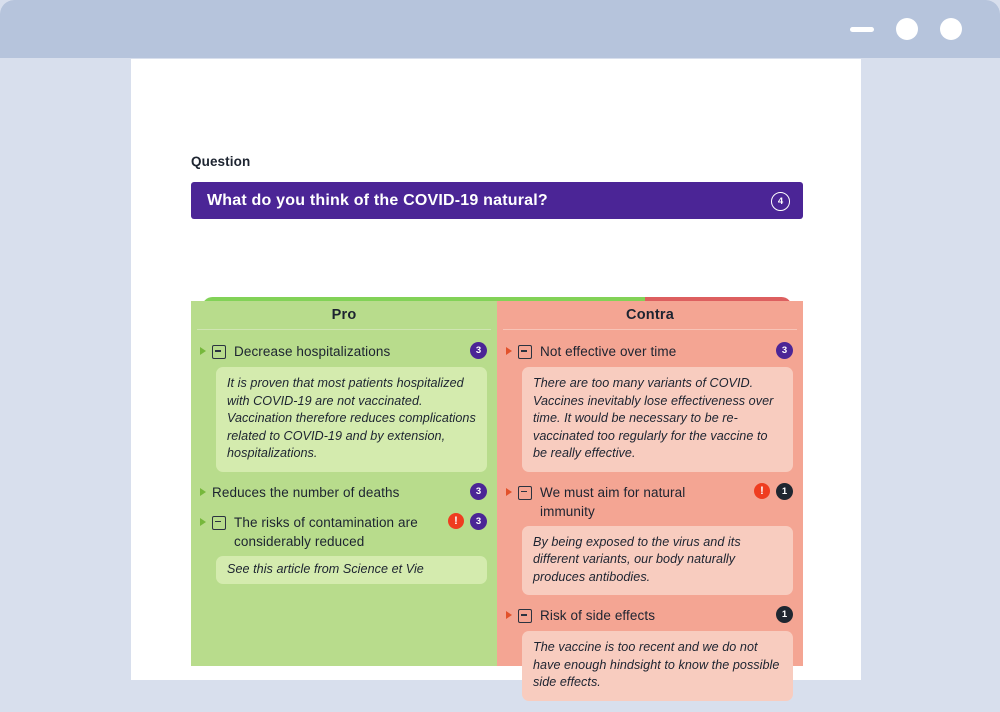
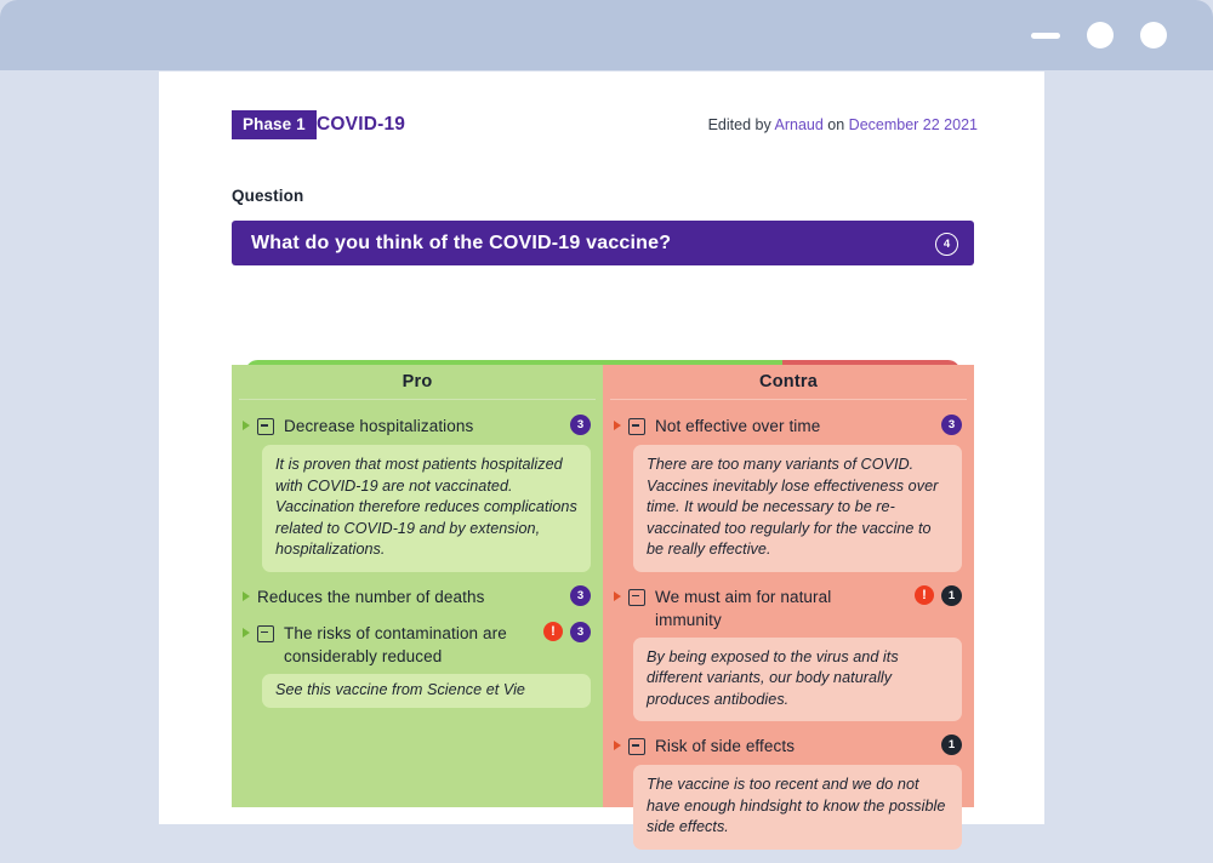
+ Phase 1
+ COVID-19
+ Edited by Arnaud on December 22 2021
  Question
- What do you think of the COVID-19 natural?
+ What do you think of the COVID-19 vaccine?
  4
  Pro
  Decrease hospitalizations
  3
  It is proven that most patients hospitalized with COVID-19 are not vaccinated. Vaccination therefore reduces complications related to COVID-19 and by extension, hospitalizations.
  Reduces the number of deaths
  3
  The risks of contamination are considerably reduced
  !
  3
- See this article from Science et Vie
+ See this vaccine from Science et Vie
  Contra
  Not effective over time
  3
  There are too many variants of COVID. Vaccines inevitably lose effectiveness over time. It would be necessary to be re-vaccinated too regularly for the vaccine to be really effective.
  We must aim for natural immunity
  !
  1
  By being exposed to the virus and its different variants, our body naturally produces antibodies.
  Risk of side effects
  1
  The vaccine is too recent and we do not have enough hindsight to know the possible side effects.
